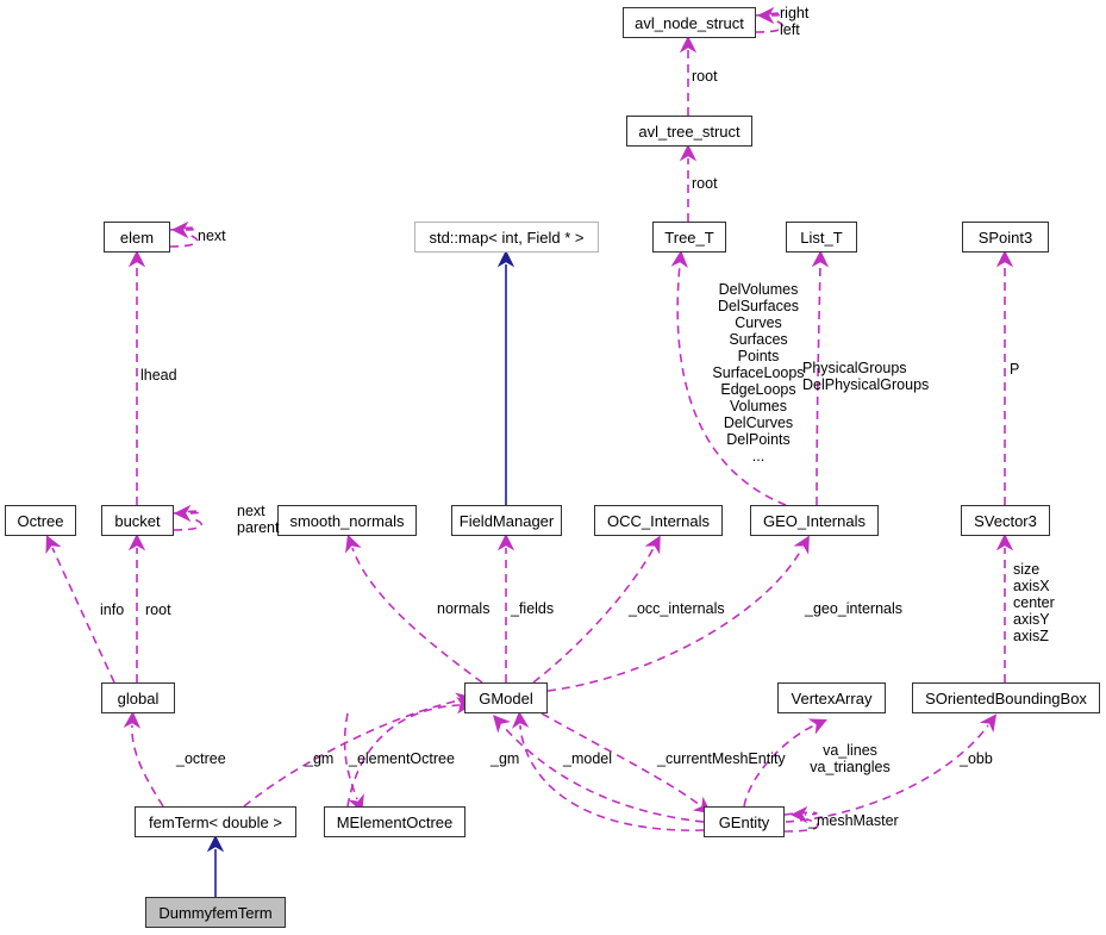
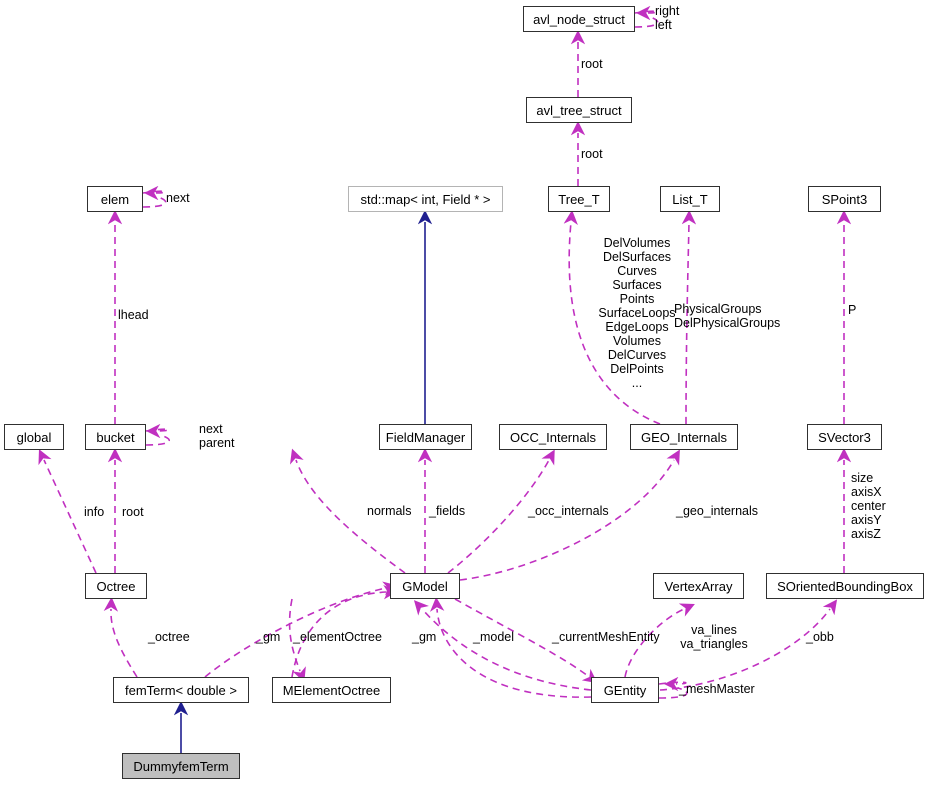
  avl_node_struct
  avl_tree_struct
  elem
  std::map< int, Field * >
  Tree_T
  List_T
  SPoint3
- Octree
+ global
  bucket
- smooth_normals
  FieldManager
  OCC_Internals
  GEO_Internals
  SVector3
- global
+ Octree
  GModel
  VertexArray
  SOrientedBoundingBox
  femTerm< double >
  MElementOctree
  GEntity
  DummyfemTerm
  right
  left
  root
  root
  next
  DelVolumes
  DelSurfaces
  Curves
  Surfaces
  Points
  SurfaceLoops
  EdgeLoops
  Volumes
  DelCurves
  DelPoints
  ...
  PhysicalGroups
  DelPhysicalGroups
  P
  lhead
  next
  parent
  size
  axisX
  center
  axisY
  axisZ
  info
  root
  normals
  _fields
  _occ_internals
  _geo_internals
  _octree
  _gm
  _elementOctree
  _gm
  _model
  _currentMeshEntity
  va_lines
  va_triangles
  _obb
  _meshMaster
